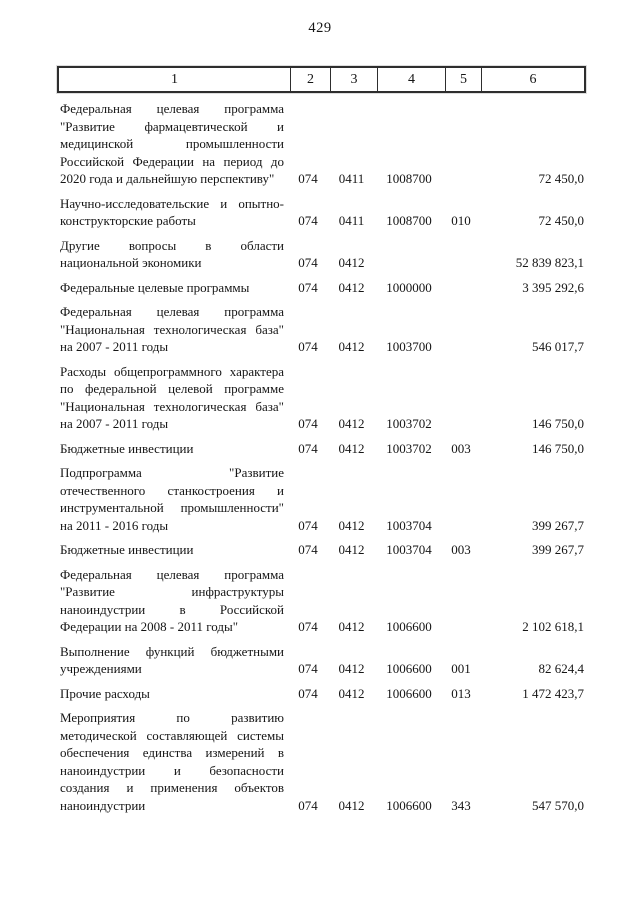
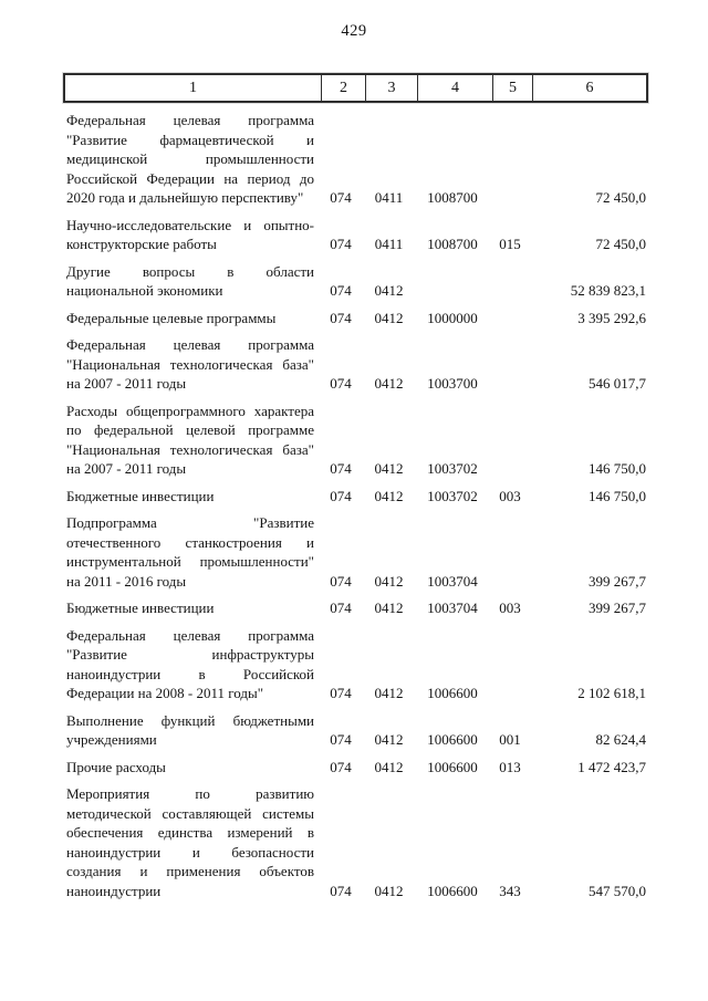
  429
  1
  2
  3
  4
  5
  6
  Федеральная целевая программа "Развитие фармацевтической и медицинской промышленности Российской Федерации на период до 2020 года и дальнейшую перспективу"
  074
  0411
  1008700
  72 450,0
  Научно-исследовательские и опытно-конструкторские работы
  074
  0411
  1008700
- 010
+ 015
  72 450,0
  Другие вопросы в области национальной экономики
  074
  0412
  52 839 823,1
  Федеральные целевые программы
  074
  0412
  1000000
  3 395 292,6
  Федеральная целевая программа "Национальная технологическая база" на 2007 - 2011 годы
  074
  0412
  1003700
  546 017,7
  Расходы общепрограммного характера по федеральной целевой программе "Национальная технологическая база" на 2007 - 2011 годы
  074
  0412
  1003702
  146 750,0
  Бюджетные инвестиции
  074
  0412
  1003702
  003
  146 750,0
  Подпрограмма "Развитие отечественного станкостроения и инструментальной промышленности" на 2011 - 2016 годы
  074
  0412
  1003704
  399 267,7
  Бюджетные инвестиции
  074
  0412
  1003704
  003
  399 267,7
  Федеральная целевая программа "Развитие инфраструктуры наноиндустрии в Российской Федерации на 2008 - 2011 годы"
  074
  0412
  1006600
  2 102 618,1
  Выполнение функций бюджетными учреждениями
  074
  0412
  1006600
  001
  82 624,4
  Прочие расходы
  074
  0412
  1006600
  013
  1 472 423,7
  Мероприятия по развитию методической составляющей системы обеспечения единства измерений в наноиндустрии и безопасности создания и применения объектов наноиндустрии
  074
  0412
  1006600
  343
  547 570,0
